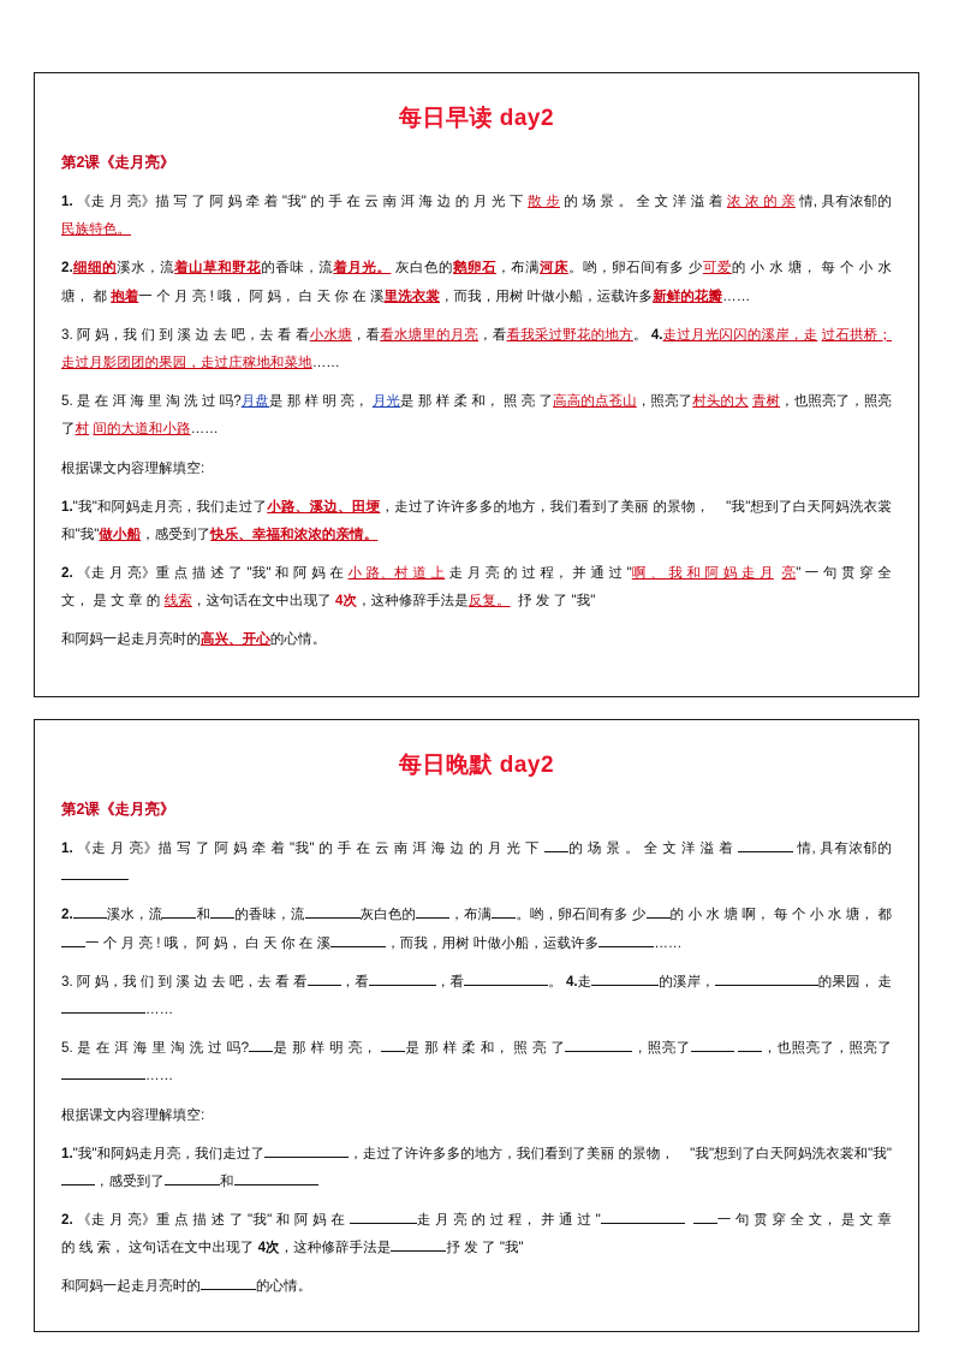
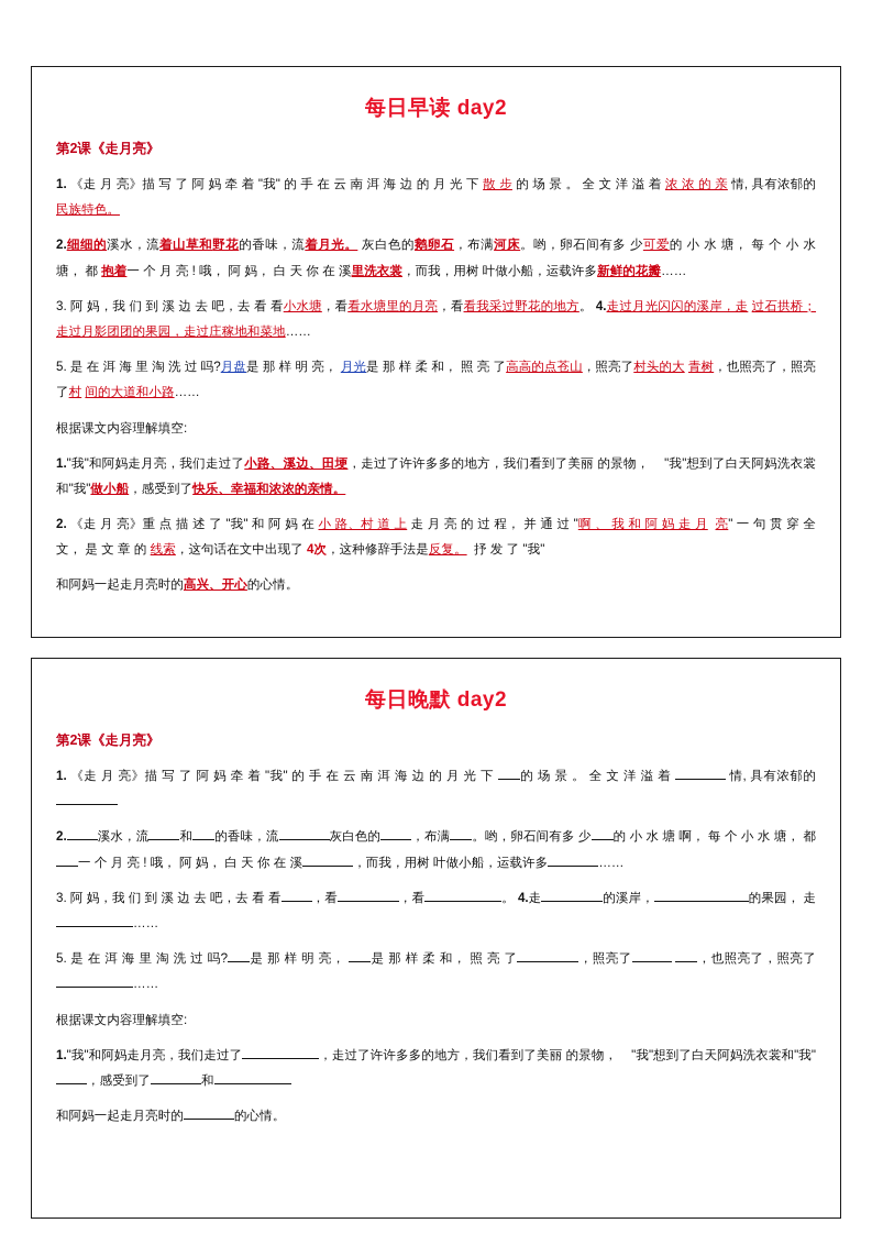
  每日早读 day2
  第2课《走月亮》
  1. 《走 月 亮》描 写 了 阿 妈 牵 着 "我" 的 手 在 云 南 洱 海 边 的 月 光 下 散 步 的 场 景 。 全 文 洋 溢 着 浓 浓 的 亲 情, 具有浓郁的民族特色。
  2.细细的溪水，流着山草和野花的香味，流着月光。 灰白色的鹅卵石，布满河床。哟，卵石间有多 少可爱的 小 水 塘， 每 个 小 水 塘， 都 抱着一 个 月 亮 ! 哦， 阿 妈， 白 天 你 在 溪里洗衣裳，而我，用树 叶做小船，运载许多新鲜的花瓣……
  3. 阿 妈，我 们 到 溪 边 去 吧，去 看 看小水塘，看看水塘里的月亮，看看我采过野花的地方。 4.走过月光闪闪的溪岸，走 过石拱桥；走过月影团团的果园，走过庄稼地和菜地……
  5. 是 在 洱 海 里 淘 洗 过 吗?月盘是 那 样 明 亮， 月光是 那 样 柔 和， 照 亮 了高高的点苍山，照亮了村头的大 青树，也照亮了，照亮了村 间的大道和小路……
  根据课文内容理解填空:
  1."我"和阿妈走月亮，我们走过了小路、溪边、田埂，走过了许许多多的地方，我们看到了美丽 的景物， "我"想到了白天阿妈洗衣裳和"我"做小船，感受到了快乐、幸福和浓浓的亲情。
  2. 《走 月 亮》重 点 描 述 了 "我" 和 阿 妈 在 小 路、村 道 上 走 月 亮 的 过 程， 并 通 过 "啊 、 我 和 阿 妈 走 月 亮" 一 句 贯 穿 全 文， 是 文 章 的 线索，这句话在文中出现了 4次，这种修辞手法是反复。 抒 发 了 "我"
  和阿妈一起走月亮时的高兴、开心的心情。
  每日晚默 day2
  第2课《走月亮》
  1. 《走 月 亮》描 写 了 阿 妈 牵 着 "我" 的 手 在 云 南 洱 海 边 的 月 光 下 的 场 景 。 全 文 洋 溢 着 情, 具有浓郁的
  2. 溪水，流 和 的香味，流 灰白色的 ，布满 。哟，卵石间有多 少 的 小 水 塘 啊， 每 个 小 水 塘， 都 一 个 月 亮 ! 哦， 阿 妈， 白 天 你 在 溪 ，而我，用树 叶做小船，运载许多 ……
  3. 阿 妈，我 们 到 溪 边 去 吧，去 看 看 ，看 ，看 。 4.走 的溪岸， 的果园， 走……
  5. 是 在 洱 海 里 淘 洗 过 吗? 是 那 样 明 亮， 是 那 样 柔 和， 照 亮 了 ，照亮了 ，也照亮了，照亮了……
  根据课文内容理解填空:
  1."我"和阿妈走月亮，我们走过了 ，走过了许许多多的地方，我们看到了美丽 的景物， "我"想到了白天阿妈洗衣裳和"我"，感受到了 和
- 2. 《走 月 亮》重 点 描 述 了 "我" 和 阿 妈 在 走 月 亮 的 过 程， 并 通 过 " 一 句 贯 穿 全 文， 是 文 章 的 线 索， 这句话在文中出现了 4次，这种修辞手法是 抒 发 了 "我"
  和阿妈一起走月亮时的 的心情。
